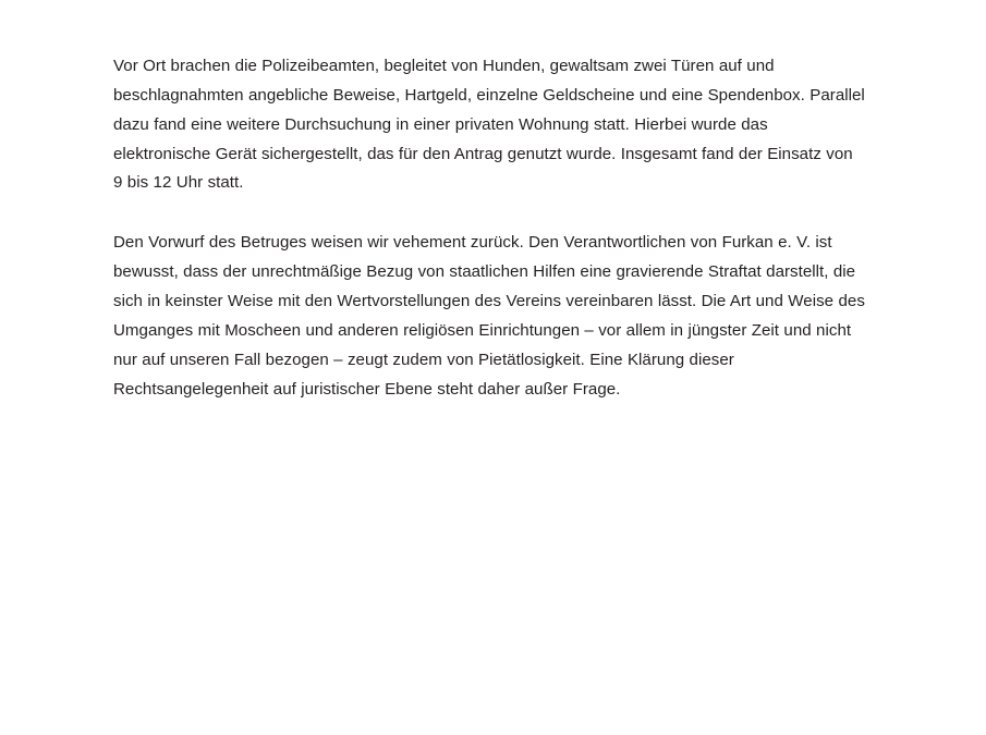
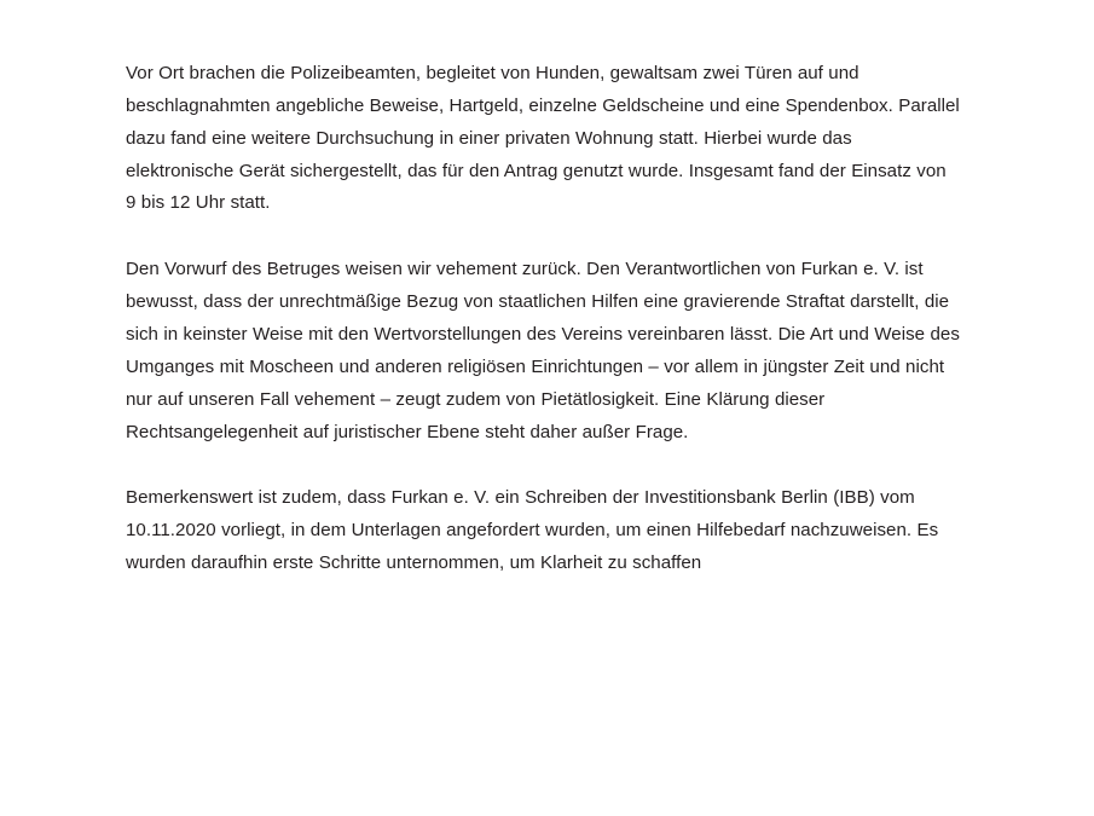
  Vor Ort brachen die Polizeibeamten, begleitet von Hunden, gewaltsam zwei Türen auf und beschlagnahmten angebliche Beweise, Hartgeld, einzelne Geldscheine und eine Spendenbox. Parallel dazu fand eine weitere Durchsuchung in einer privaten Wohnung statt. Hierbei wurde das elektronische Gerät sichergestellt, das für den Antrag genutzt wurde. Insgesamt fand der Einsatz von 9 bis 12 Uhr statt.
- Den Vorwurf des Betruges weisen wir vehement zurück. Den Verantwortlichen von Furkan e. V. ist bewusst, dass der unrechtmäßige Bezug von staatlichen Hilfen eine gravierende Straftat darstellt, die sich in keinster Weise mit den Wertvorstellungen des Vereins vereinbaren lässt. Die Art und Weise des Umganges mit Moscheen und anderen religiösen Einrichtungen – vor allem in jüngster Zeit und nicht nur auf unseren Fall bezogen – zeugt zudem von Pietätlosigkeit. Eine Klärung dieser Rechtsangelegenheit auf juristischer Ebene steht daher außer Frage.
+ Den Vorwurf des Betruges weisen wir vehement zurück. Den Verantwortlichen von Furkan e. V. ist bewusst, dass der unrechtmäßige Bezug von staatlichen Hilfen eine gravierende Straftat darstellt, die sich in keinster Weise mit den Wertvorstellungen des Vereins vereinbaren lässt. Die Art und Weise des Umganges mit Moscheen und anderen religiösen Einrichtungen – vor allem in jüngster Zeit und nicht nur auf unseren Fall vehement – zeugt zudem von Pietätlosigkeit. Eine Klärung dieser Rechtsangelegenheit auf juristischer Ebene steht daher außer Frage.
+ Bemerkenswert ist zudem, dass Furkan e. V. ein Schreiben der Investitionsbank Berlin (IBB) vom 10.11.2020 vorliegt, in dem Unterlagen angefordert wurden, um einen Hilfebedarf nachzuweisen. Es wurden daraufhin erste Schritte unternommen, um Klarheit zu schaffen
